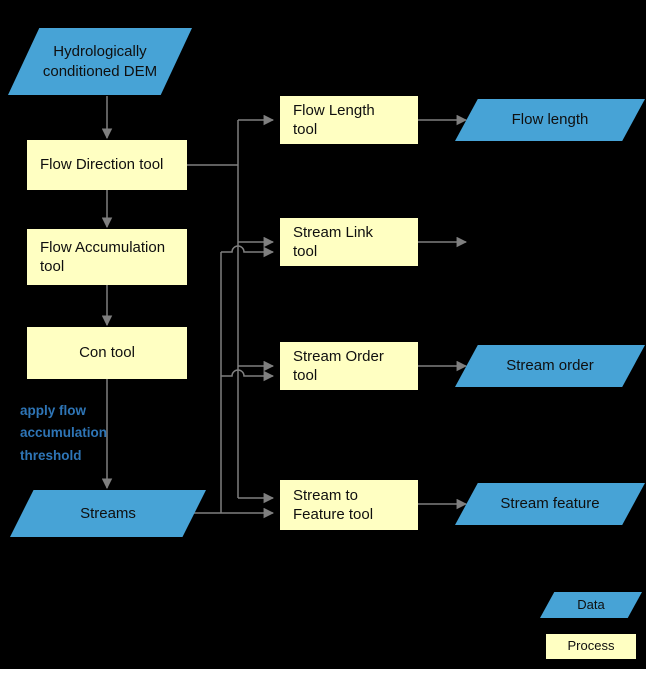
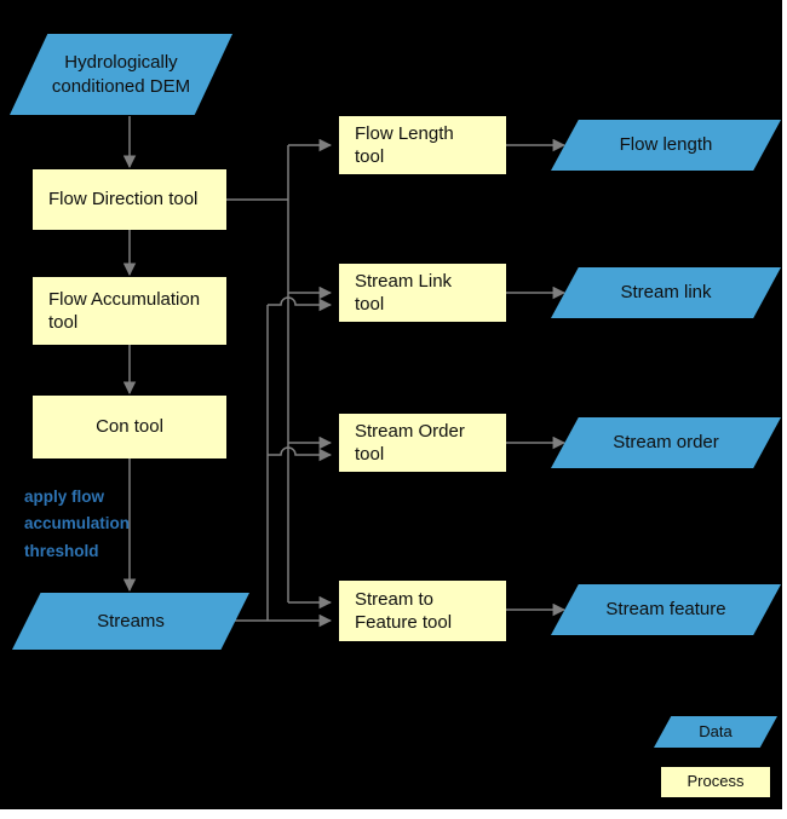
  Hydrologically
  conditioned DEM
  Flow Direction tool
  Flow Accumulation
  tool
  Con tool
  apply flow
  accumulation
  threshold
  Streams
  Flow Length
  tool
  Stream Link
  tool
  Stream Order
  tool
  Stream to
  Feature tool
  Flow length
+ Stream link
  Stream order
  Stream feature
  Data
  Process
